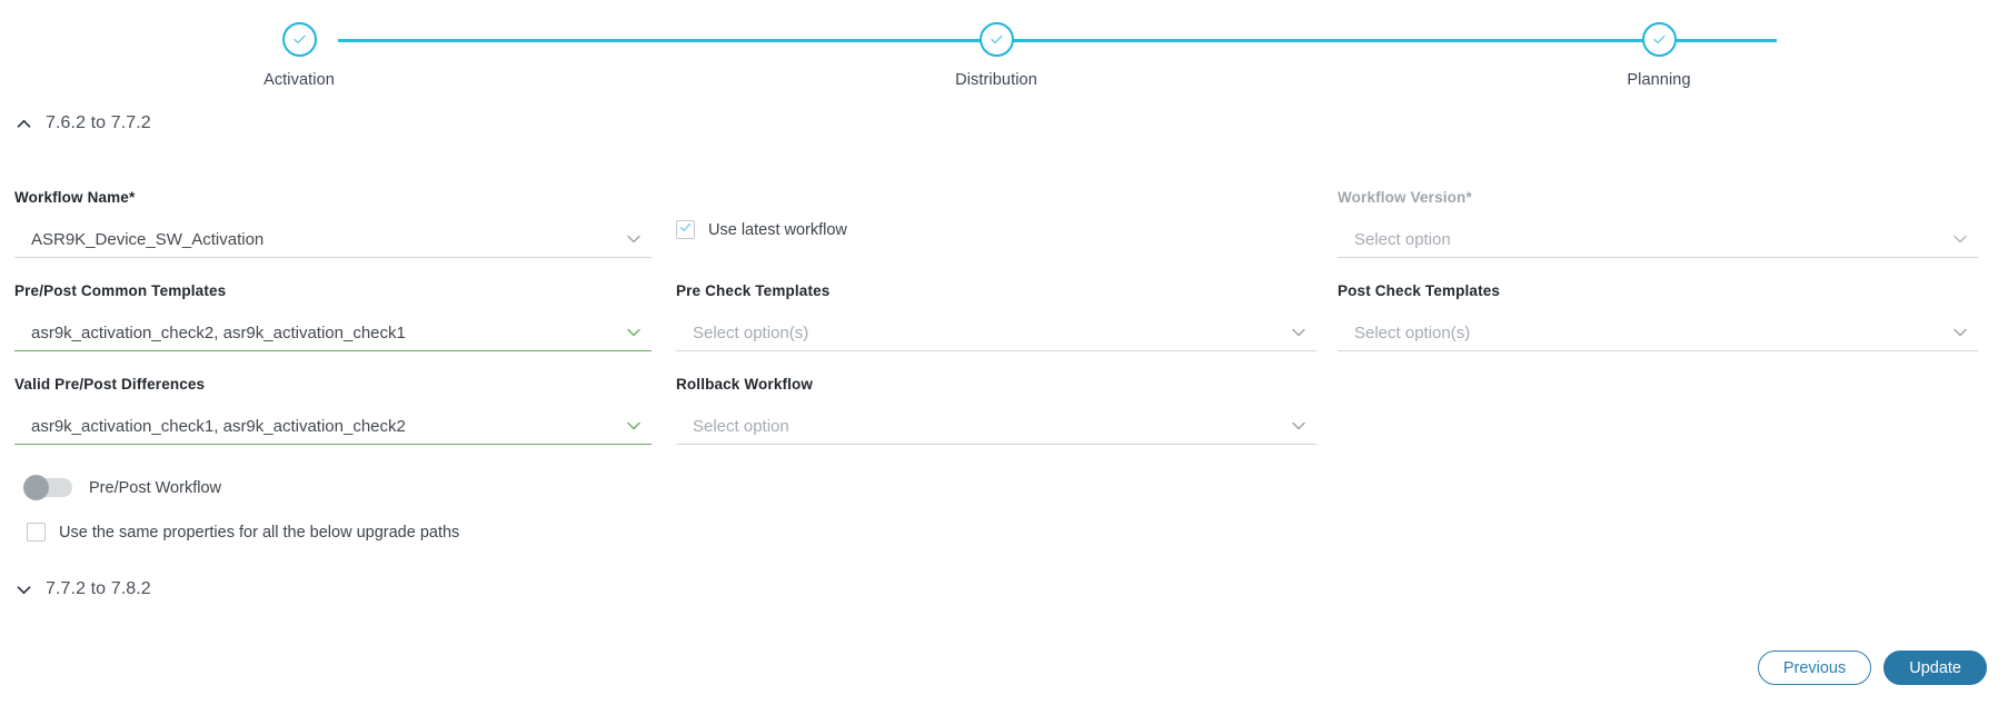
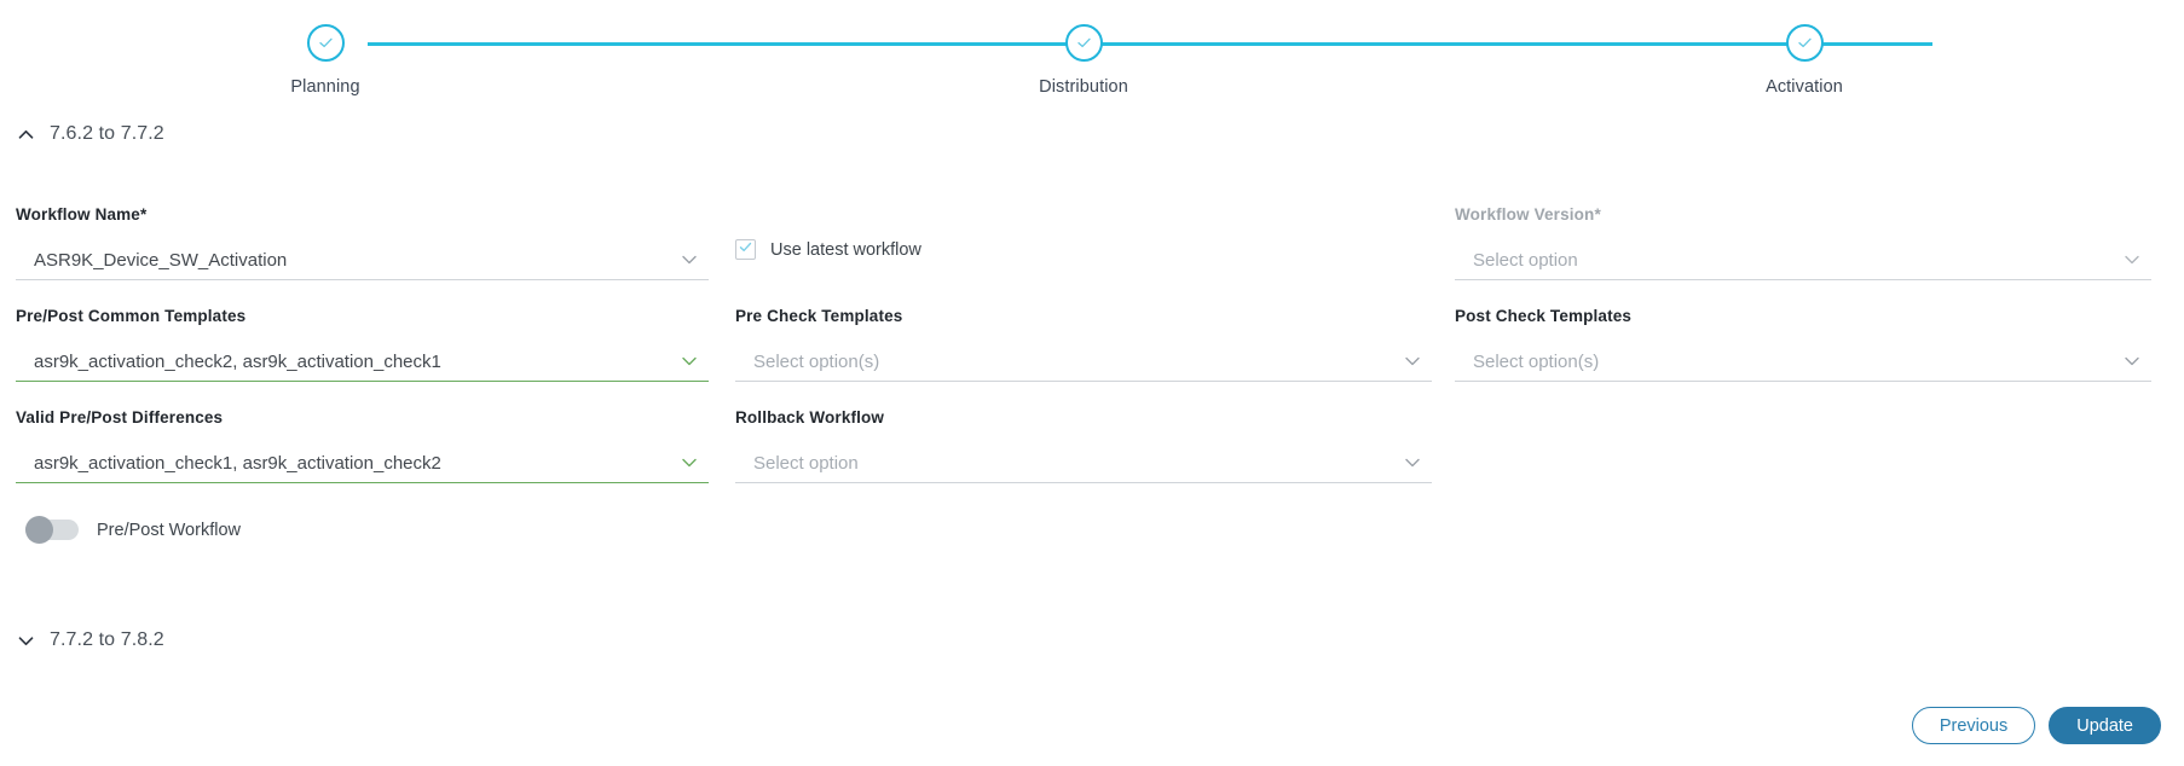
- Activation
+ Planning
  Distribution
- Planning
+ Activation
  7.6.2 to 7.7.2
  Workflow Name*
  ASR9K_Device_SW_Activation
  Workflow Version*
  Select option
  Pre/Post Common Templates
  asr9k_activation_check2, asr9k_activation_check1
  Pre Check Templates
  Select option(s)
  Post Check Templates
  Select option(s)
  Valid Pre/Post Differences
  asr9k_activation_check1, asr9k_activation_check2
  Rollback Workflow
  Select option
  Use latest workflow
  Pre/Post Workflow
- Use the same properties for all the below upgrade paths
  7.7.2 to 7.8.2
  Previous
  Update
